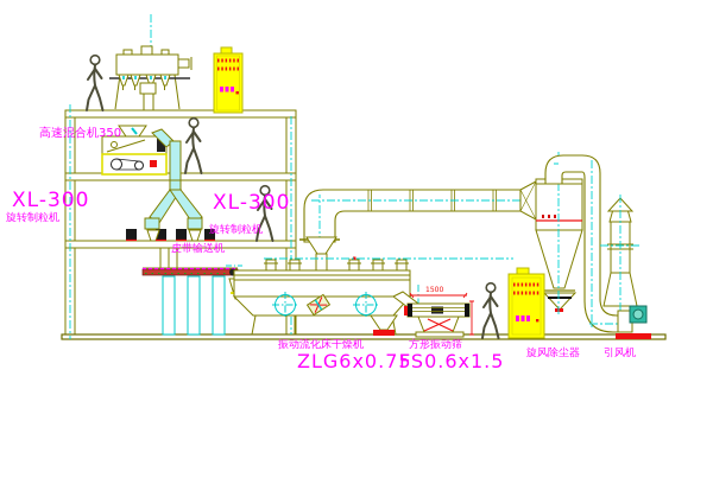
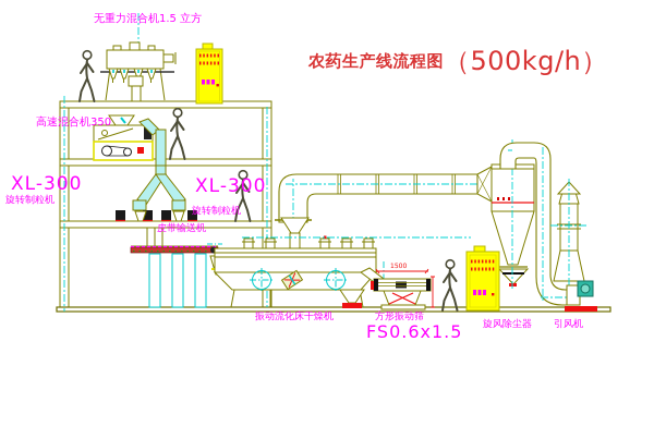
+ 农药生产线流程图
+ （500kg/h）
+ 无重力混合机1.5 立方
  高速混合机350
  XL-300
  旋转制粒机
  XL-300
  旋转制粒机
  皮带输送机
  振动流化床干燥机
- ZLG6x0.75
  方形振动筛
  FS0.6x1.5
  旋风除尘器
  引风机
